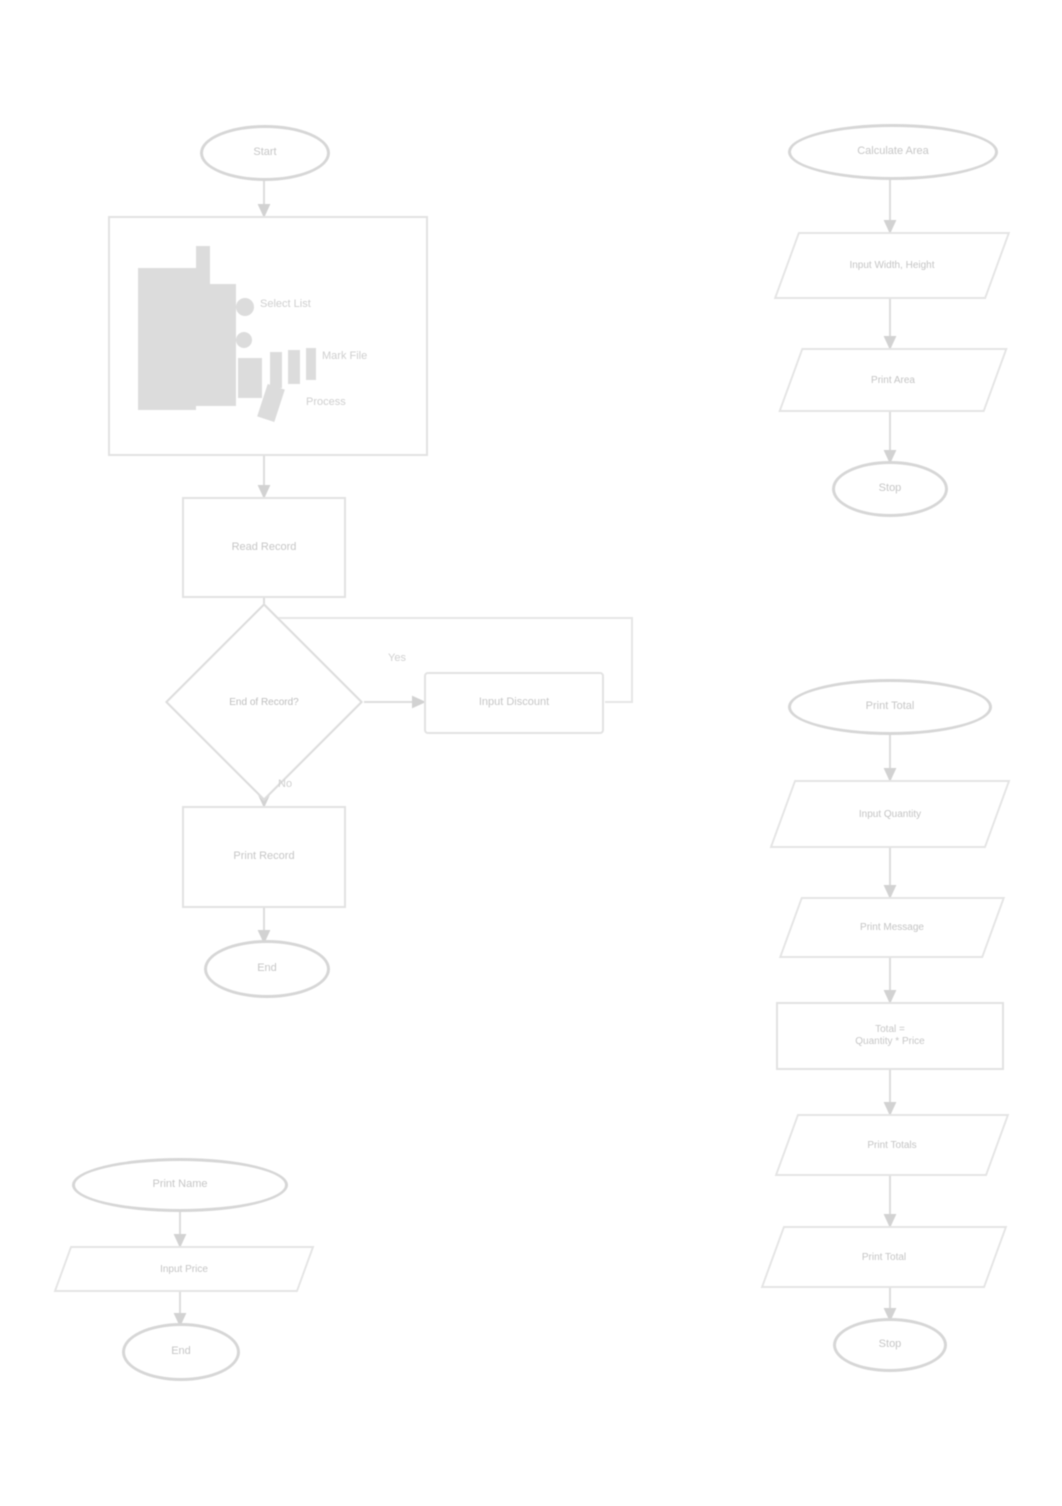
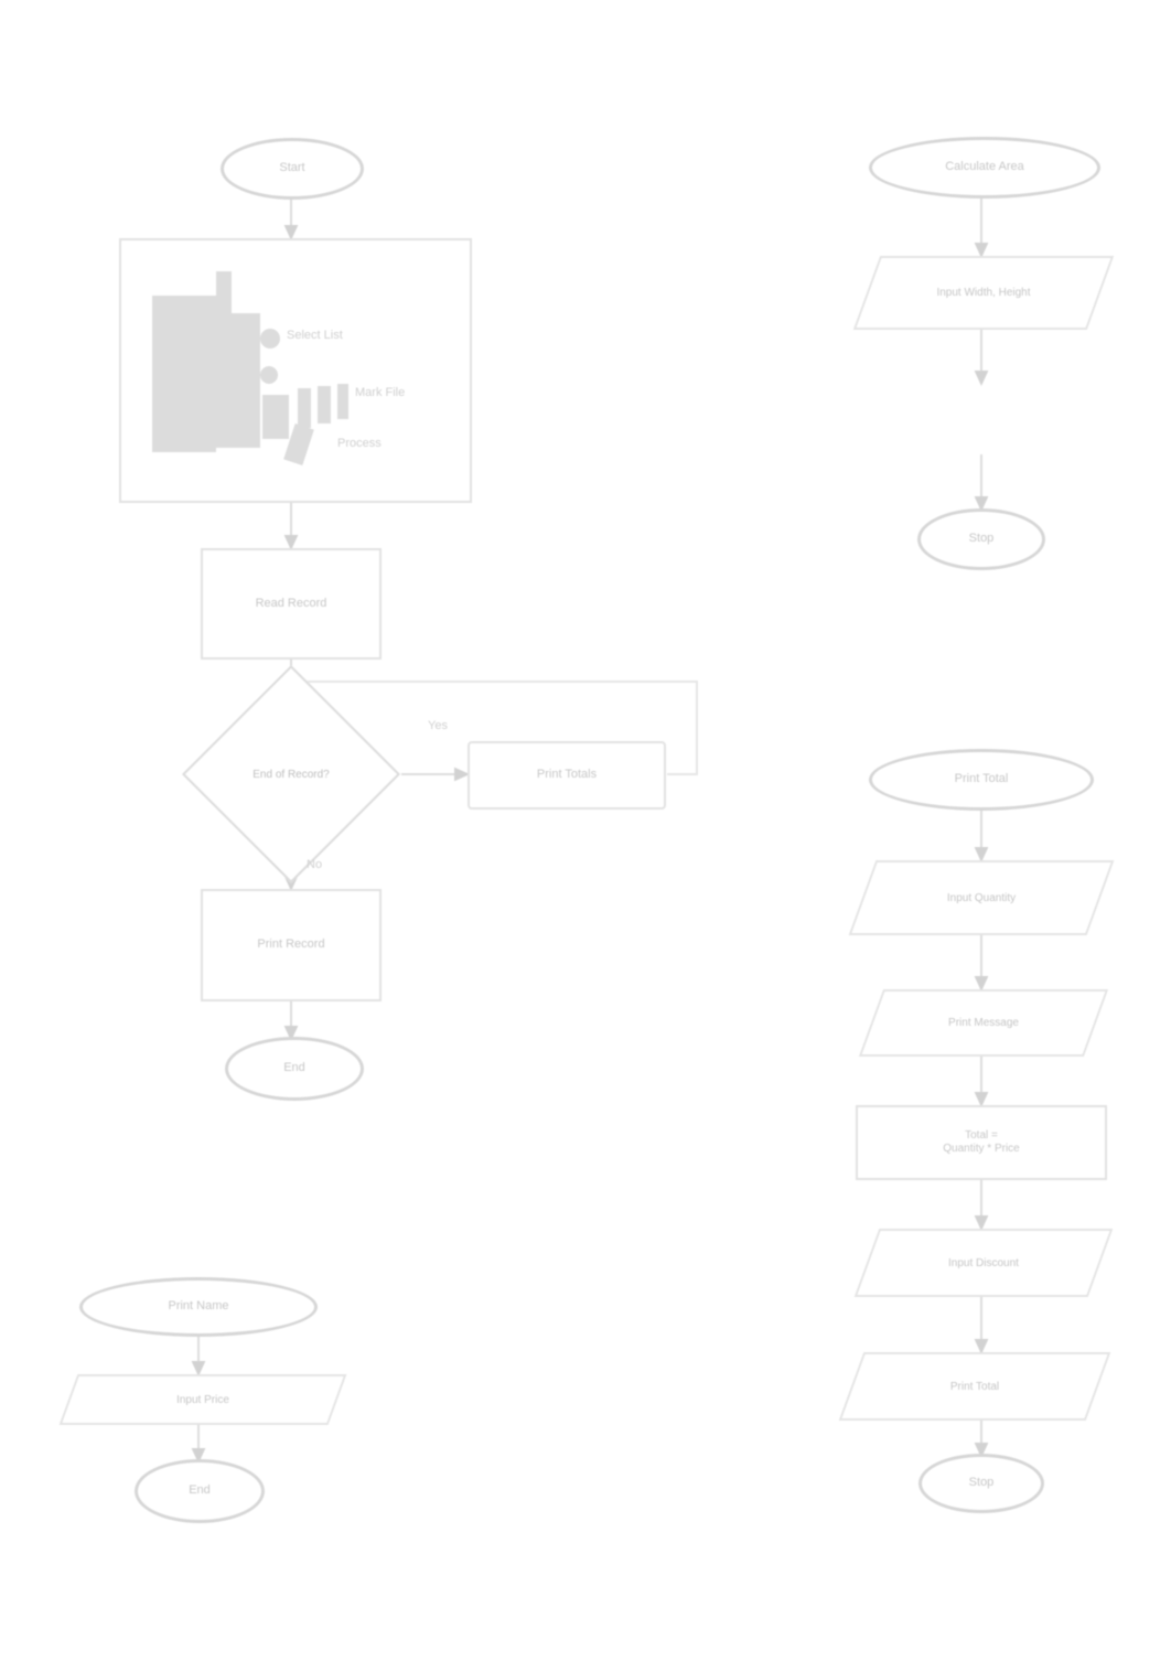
  Start
  Select List
  Mark File
  Process
  Read Record
  End of Record?
  Yes
  No
- Input Discount
+ Print Totals
  Print Record
  End
  Calculate Area
  Input Width, Height
- Print Area
  Stop
  Print Total
  Input Quantity
  Print Message
  Total =
  Quantity * Price
- Print Totals
+ Input Discount
  Print Total
  Stop
  Print Name
  Input Price
  End
